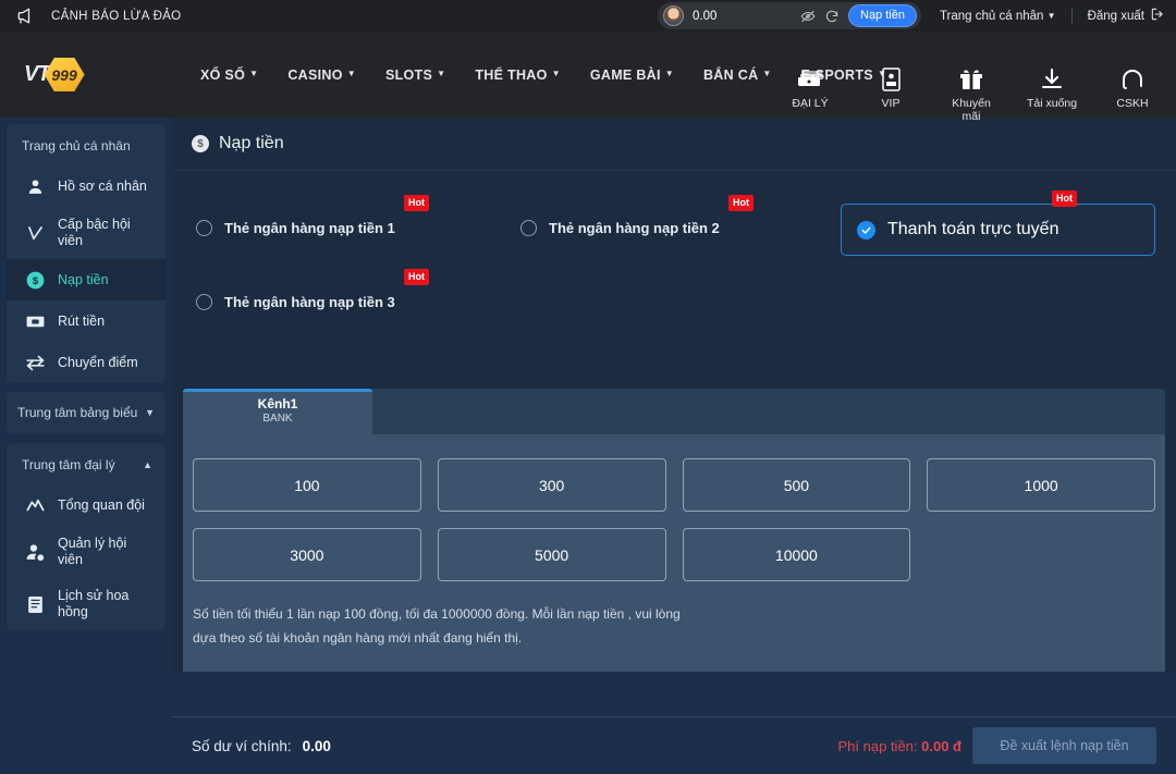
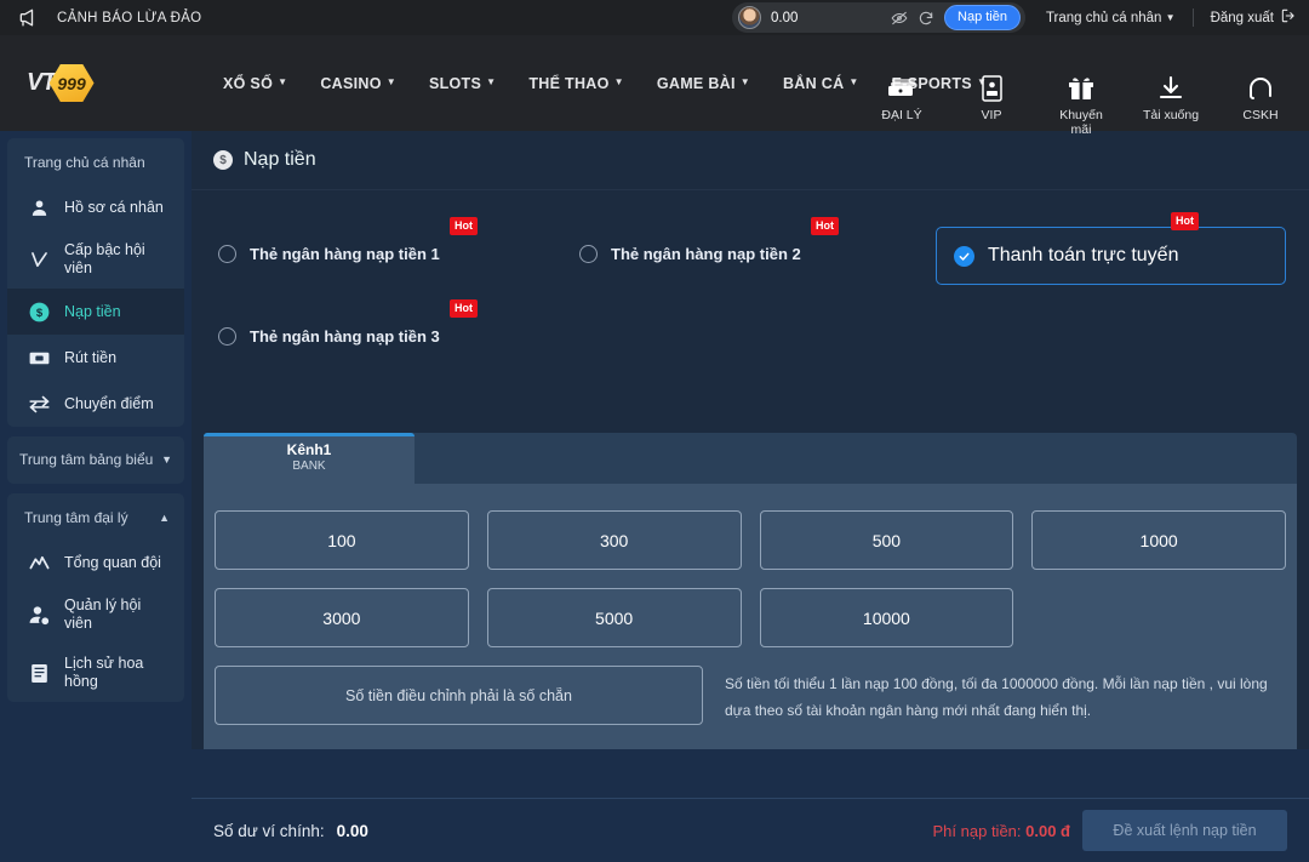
  CẢNH BÁO LỪA ĐẢO
  0.00
  Nạp tiền
  Trang chủ cá nhân ▼
  Đăng xuất
  VT
  999
  XỔ SỐ
  ▼
  CASINO
  ▼
  SLOTS
  ▼
  THỂ THAO
  ▼
  GAME BÀI
  ▼
  BẮN CÁ
  ▼
  E-SPORTS
  ▼
  ĐẠI LÝ
  VIP
  Khuyến mãi
  Tải xuống
  CSKH
  Trang chủ cá nhân
  Hồ sơ cá nhân
  Cấp bậc hội viên
  $
  Nạp tiền
  Rút tiền
  Chuyển điểm
  Trung tâm bảng biểu
  ▼
  Trung tâm đại lý
  ▲
  Tổng quan đội
  Quản lý hội viên
  Lịch sử hoa hồng
  $
  Nạp tiền
  Thẻ ngân hàng nạp tiền 1
  Hot
  Thẻ ngân hàng nạp tiền 2
  Hot
  Thẻ ngân hàng nạp tiền 3
  Hot
  Thanh toán trực tuyến
  Hot
  Kênh1
  BANK
  100
  300
  500
  1000
  3000
  5000
  10000
+ Số tiền điều chỉnh phải là số chẵn
  Số tiền tối thiểu 1 lần nạp 100 đồng, tối đa 1000000 đồng. Mỗi lần nạp tiền , vui lòng dựa theo số tài khoản ngân hàng mới nhất đang hiển thị.
  Số dư ví chính:
  0.00
  Phí nạp tiền: 0.00 đ
  Đề xuất lệnh nạp tiền
